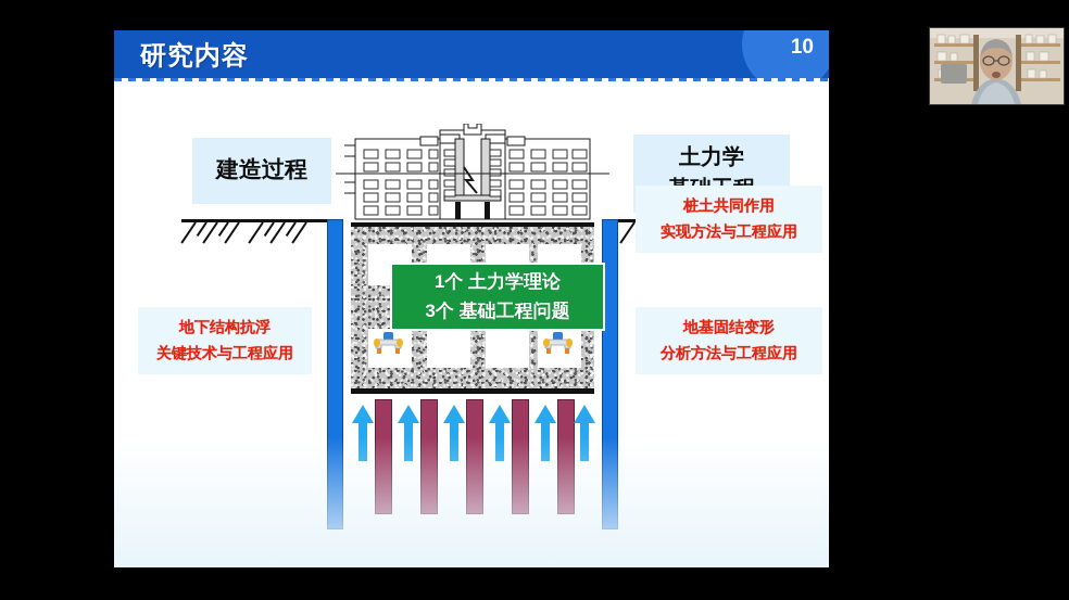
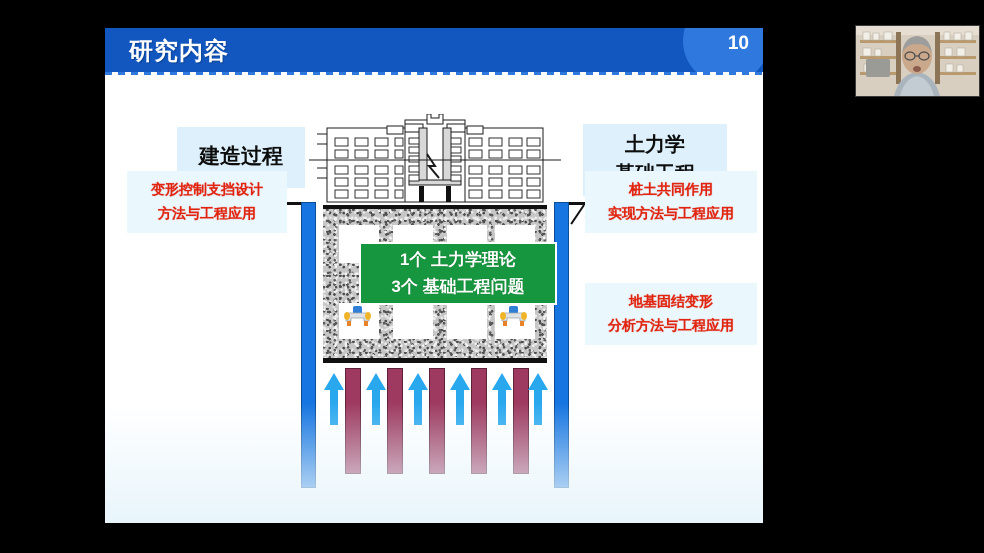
  研究内容
  10
  1个 土力学理论
  3个 基础工程问题
  建造过程
  土力学
+ 变形控制支挡设计
+ 方法与工程应用
  桩土共同作用
  实现方法与工程应用
- 地下结构抗浮
- 关键技术与工程应用
  地基固结变形
  分析方法与工程应用
